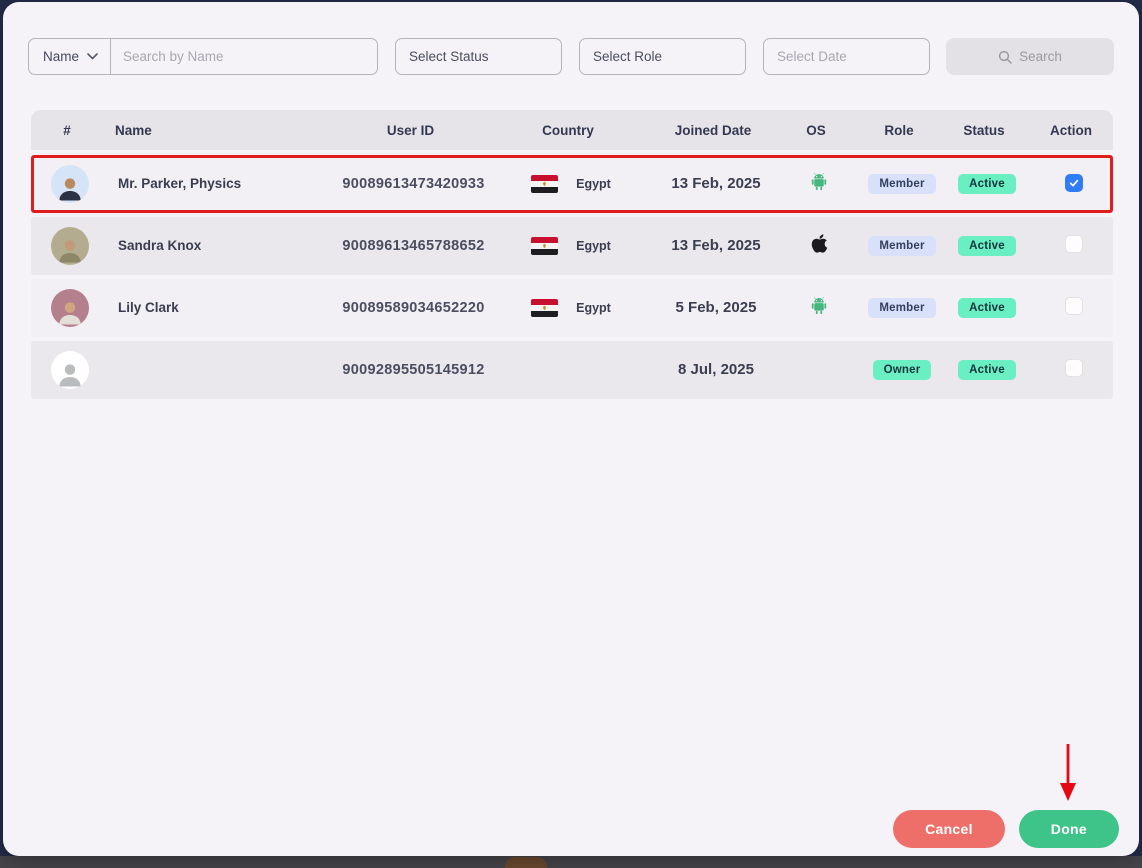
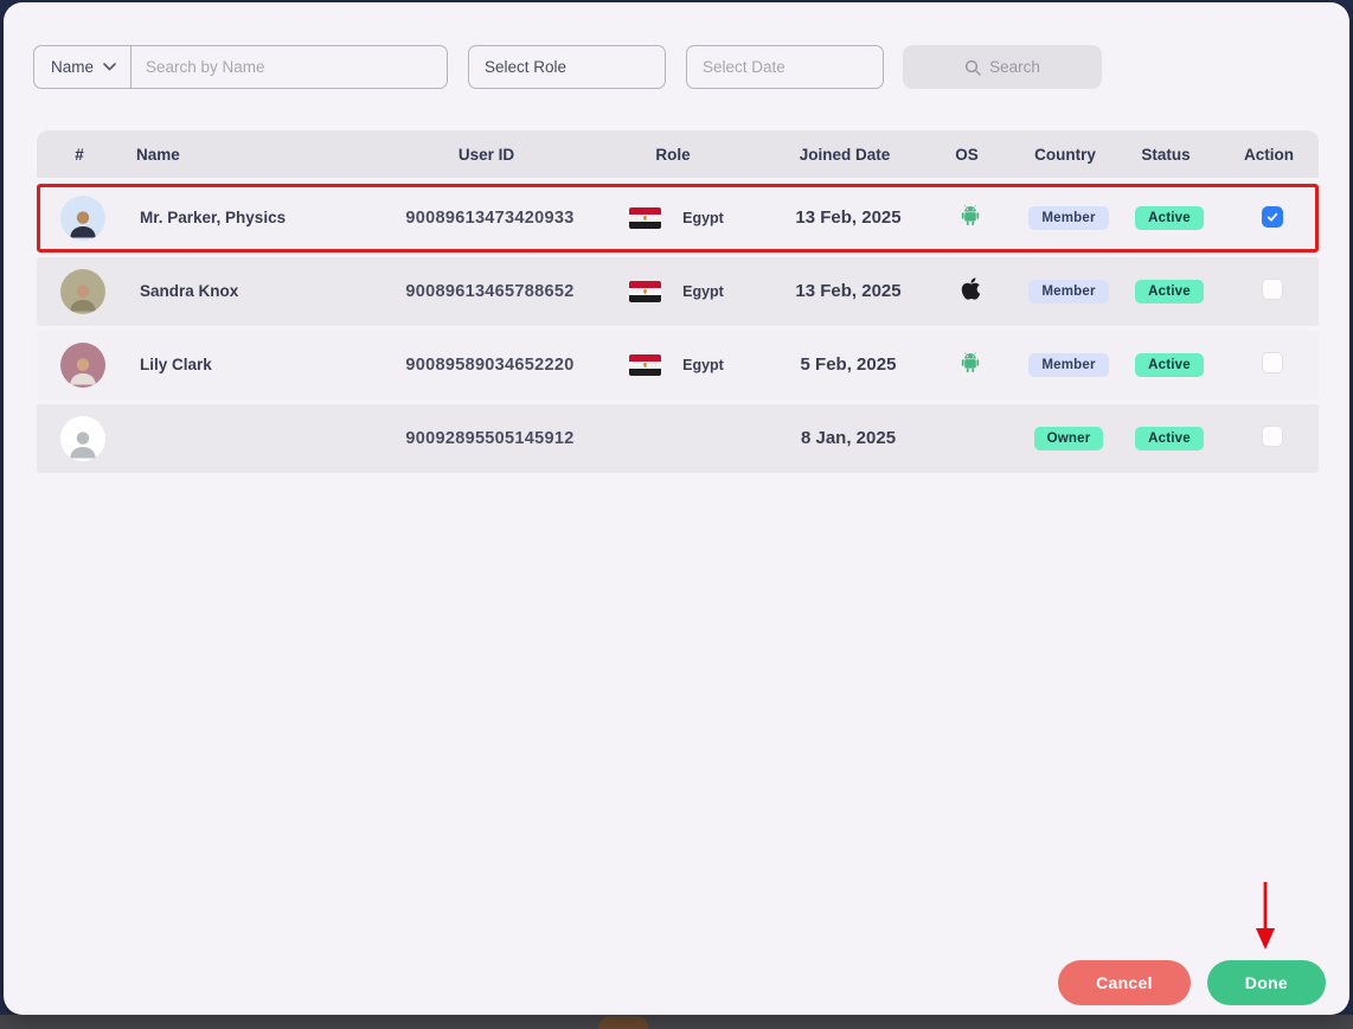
  Name
  Search by Name
- Select Status
  Select Role
  Select Date
  Search
  #
  Name
  User ID
- Country
+ Role
  Joined Date
  OS
- Role
+ Country
  Status
  Action
  Mr. Parker, Physics
  90089613473420933
  Egypt
  13 Feb, 2025
  Member
  Active
  Sandra Knox
  90089613465788652
  Egypt
  13 Feb, 2025
  Member
  Active
  Lily Clark
  90089589034652220
  Egypt
  5 Feb, 2025
  Member
  Active
  90092895505145912
- 8 Jul, 2025
+ 8 Jan, 2025
  Owner
  Active
  Cancel
  Done
